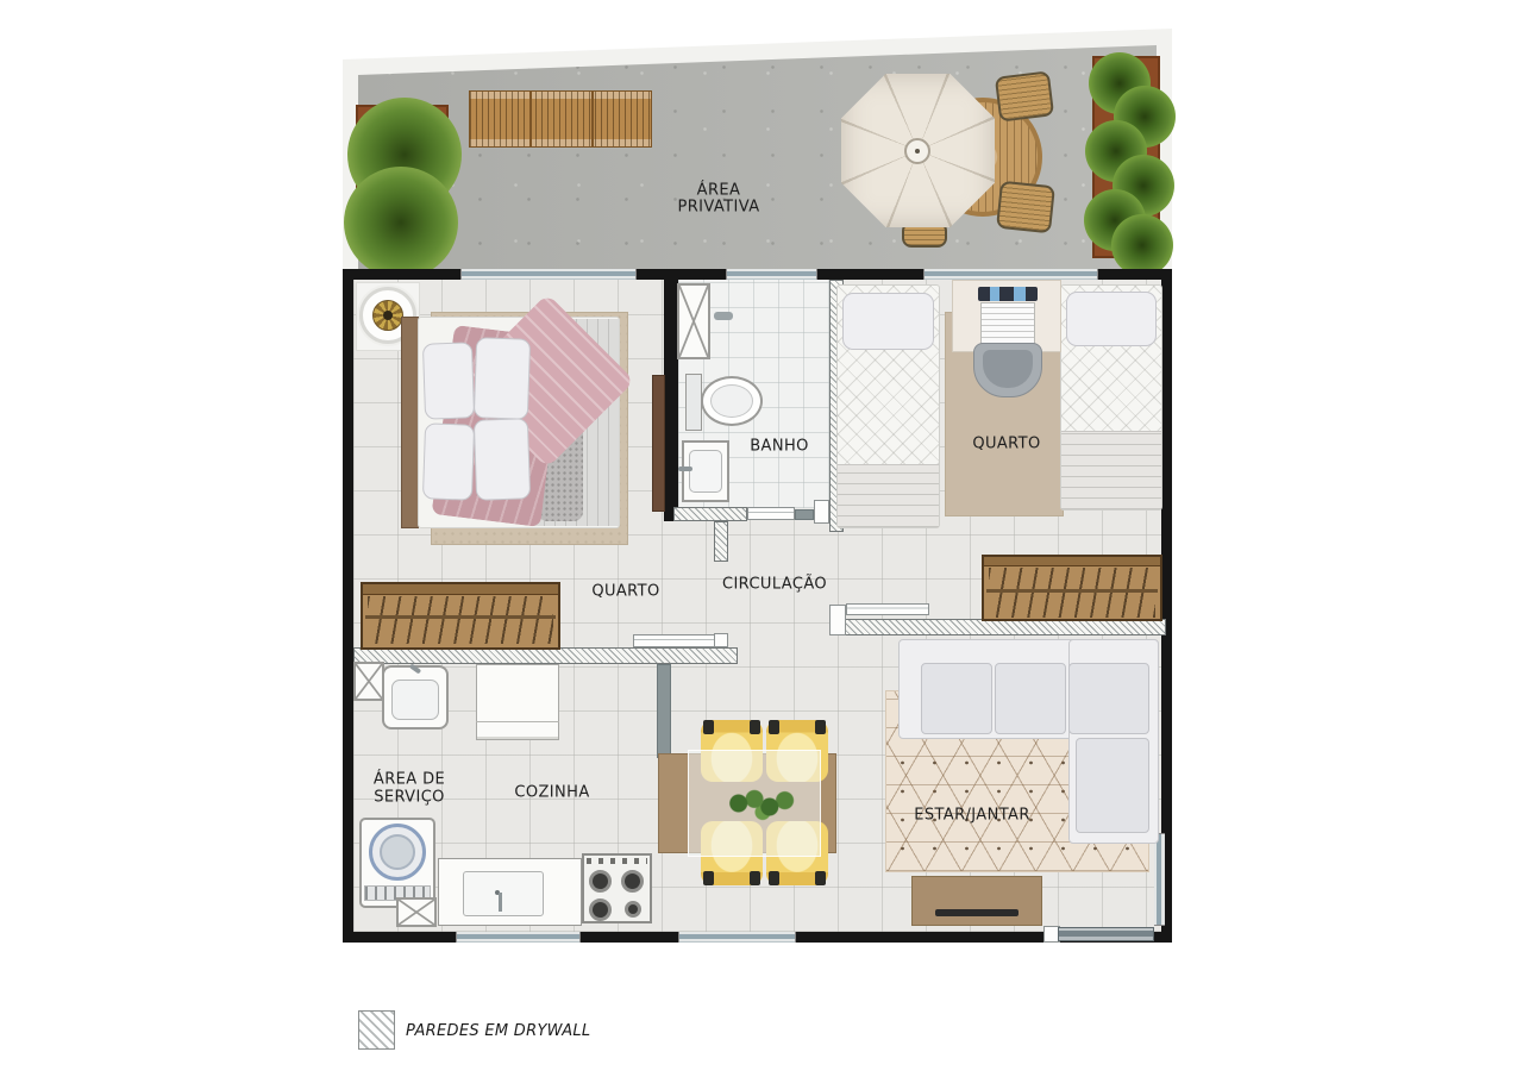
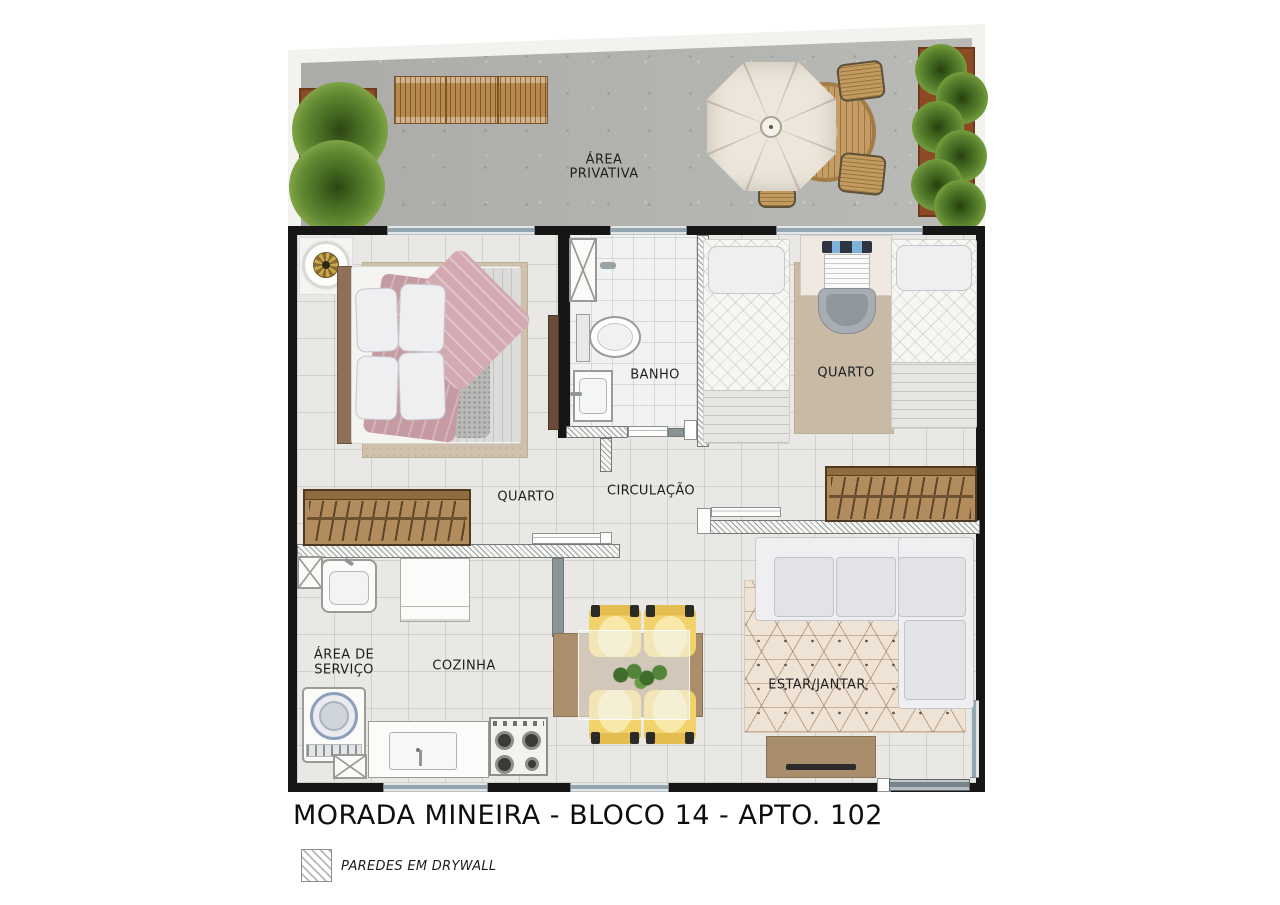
  ÁREA
  PRIVATIVA
  QUARTO
  BANHO
  QUARTO
  CIRCULAÇÃO
  ÁREA DE
  SERVIÇO
  COZINHA
  ESTAR/JANTAR
+ MORADA MINEIRA - BLOCO 14 - APTO. 102
  PAREDES EM DRYWALL
